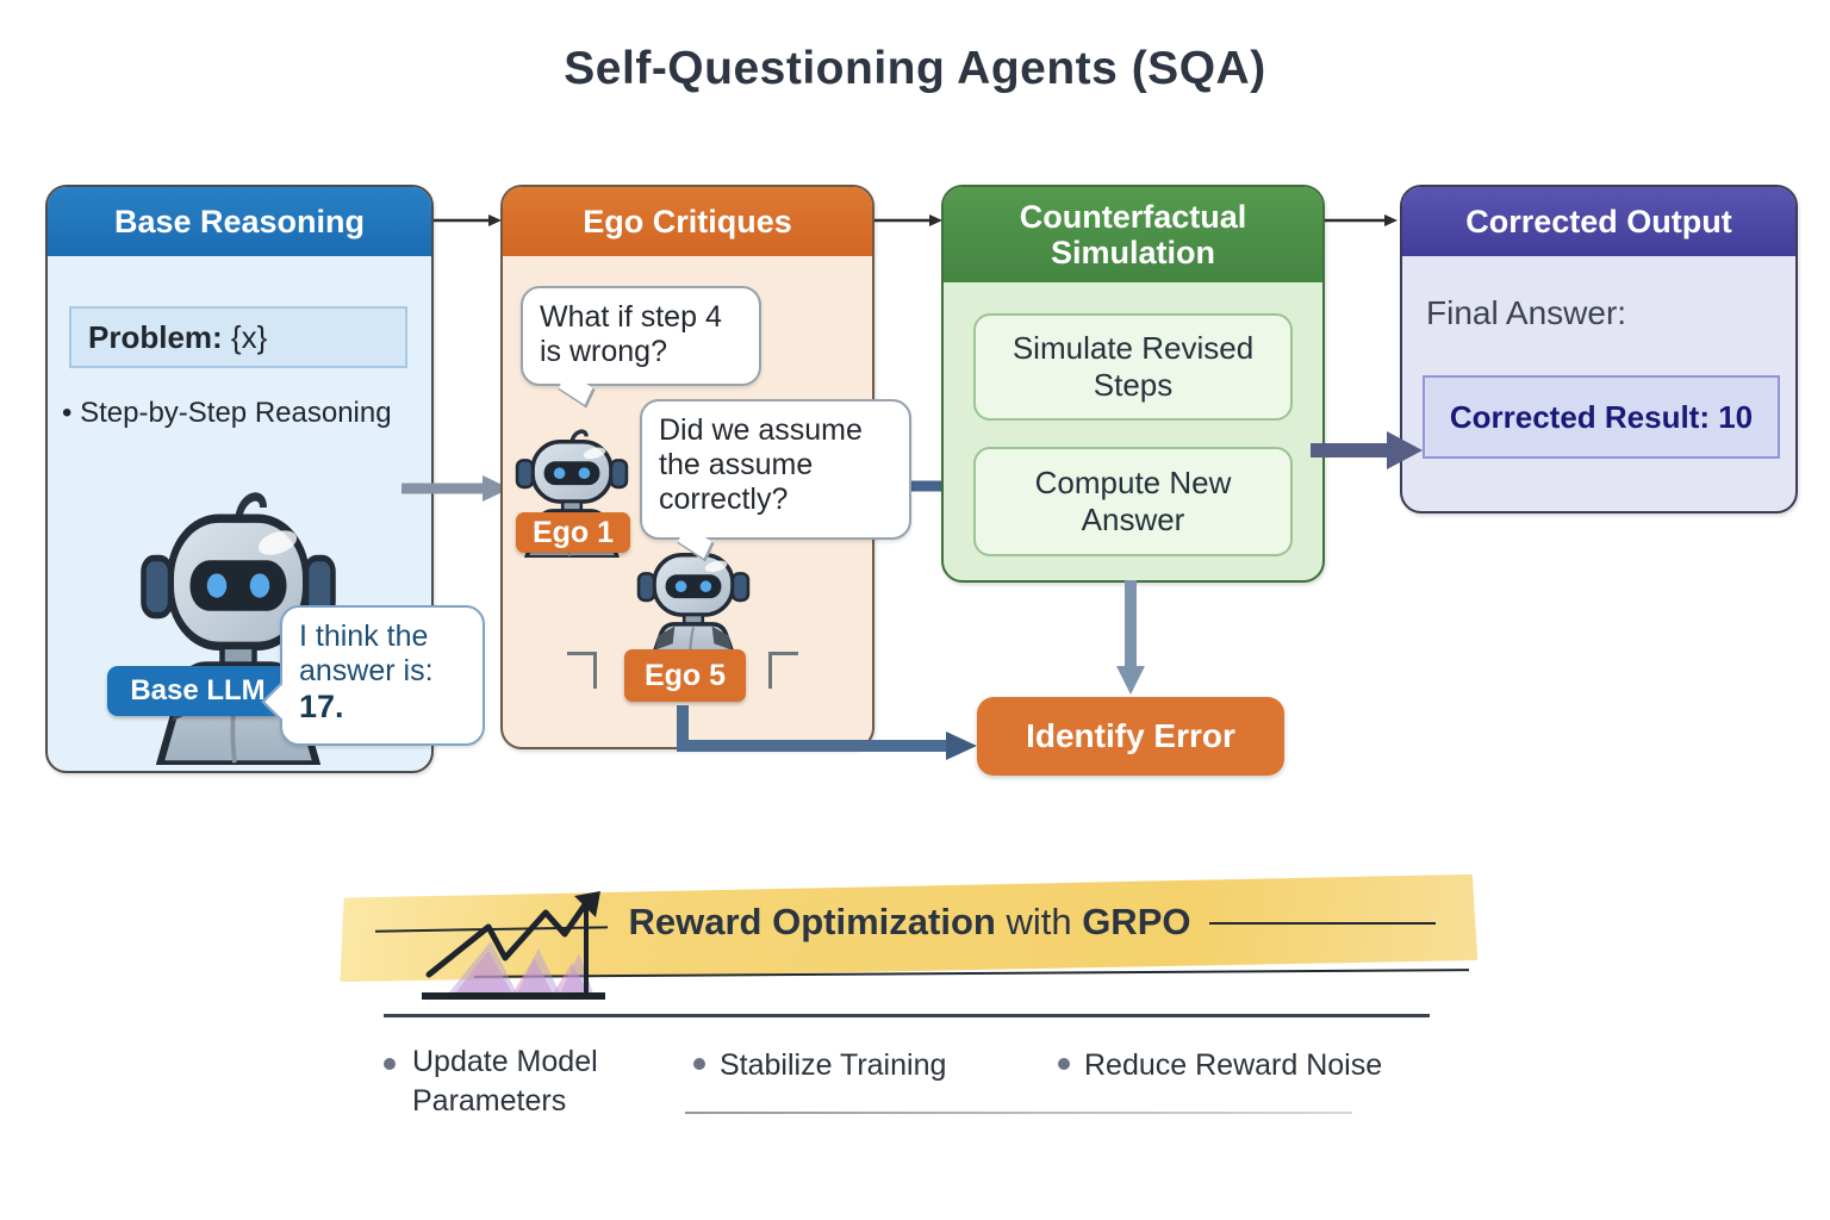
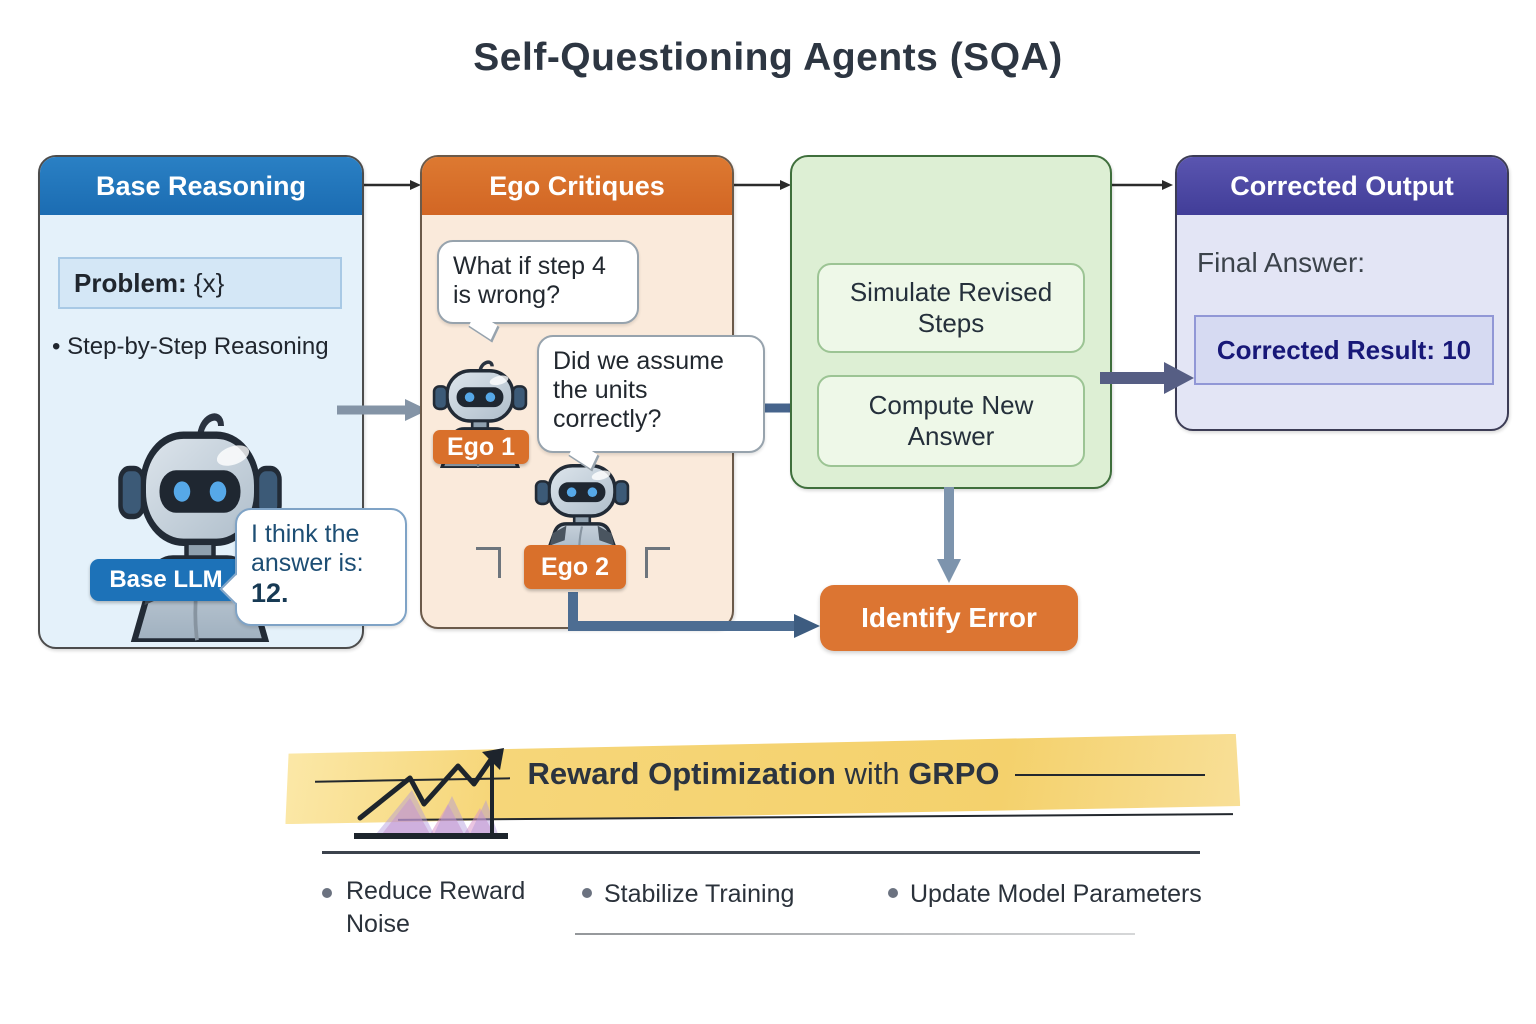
  Self-Questioning Agents (SQA)
  Base Reasoning
  Problem:
  {x}
  • Step-by-Step Reasoning
  Base LLM
  I think the answer is:
- 17.
+ 12.
  Ego Critiques
  What if step 4 is wrong?
  Ego 1
- Did we assume the assume correctly?
+ Did we assume the units correctly?
- Ego 5
+ Ego 2
- Counterfactual Simulation
  Simulate Revised Steps
  Compute New Answer
  Corrected Output
  Final Answer:
  Corrected Result: 10
  Identify Error
  Reward Optimization with GRPO
- Update Model Parameters
+ Reduce Reward Noise
  Stabilize Training
- Reduce Reward Noise
+ Update Model Parameters
